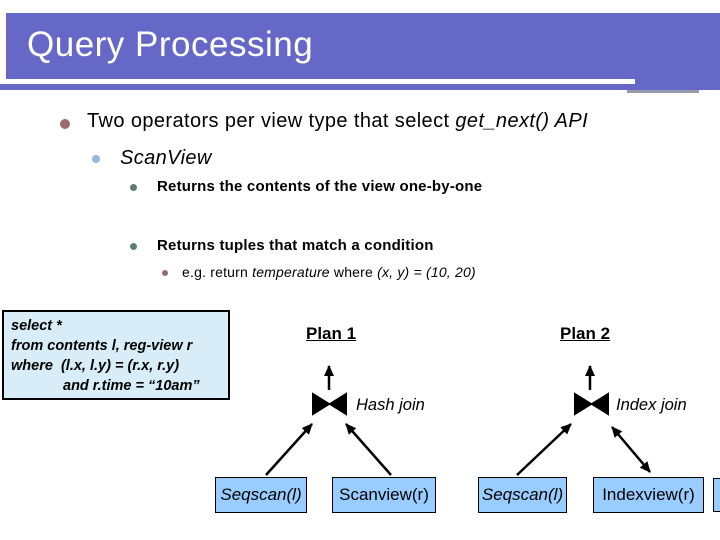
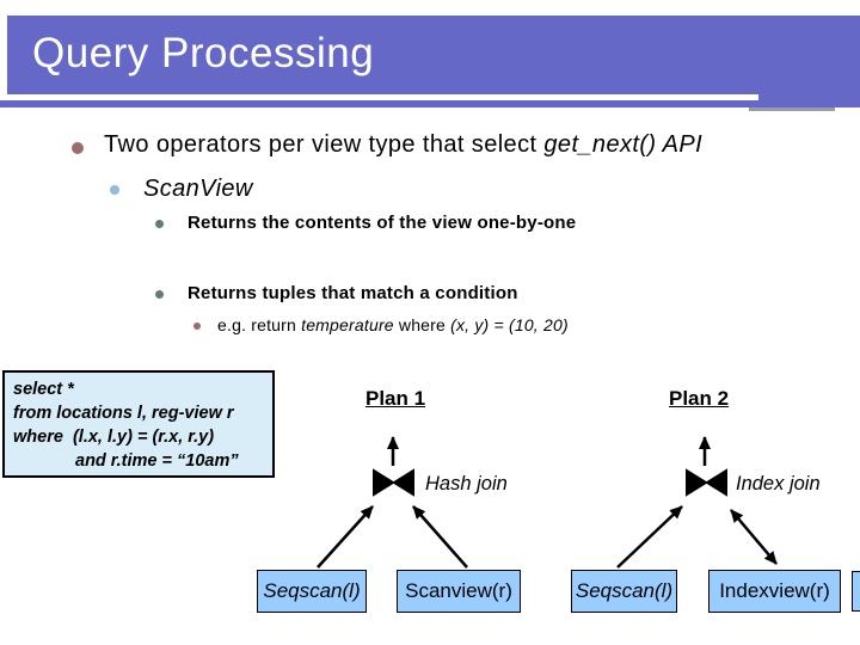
  Query Processing
  Two operators per view type that select get_next() API
  ScanView
  Returns the contents of the view one-by-one
  Returns tuples that match a condition
  e.g. return temperature where (x, y) = (10, 20)
  select *
- from contents l, reg-view r
+ from locations l, reg-view r
  where (l.x, l.y) = (r.x, r.y)
  and r.time = “10am”
  Plan 1
  Plan 2
  Hash join
  Index join
  Seqscan(l)
  Scanview(r)
  Seqscan(l)
  Indexview(r)
